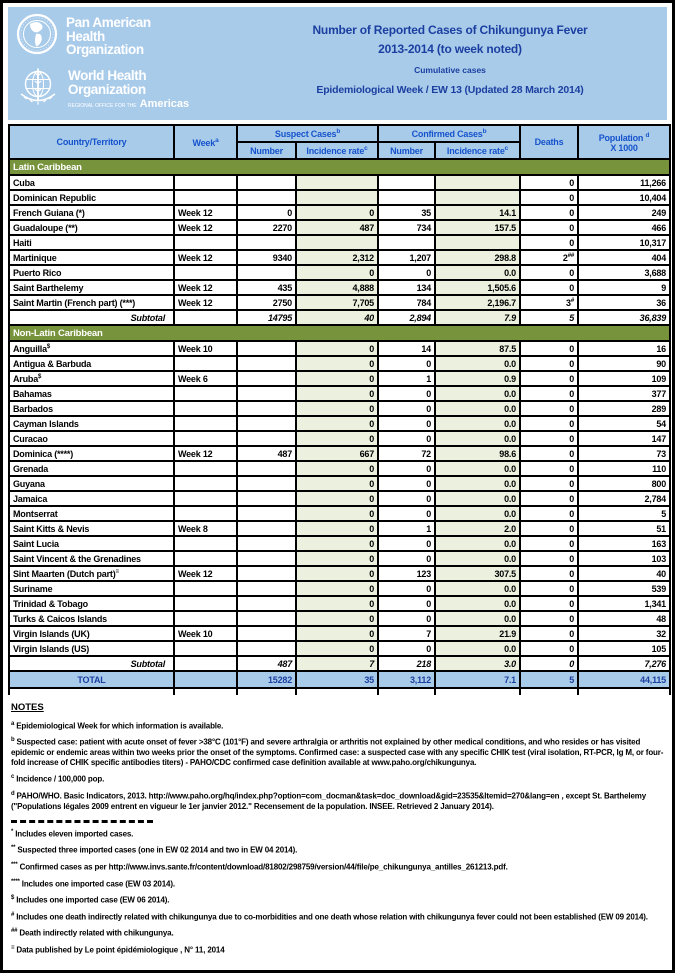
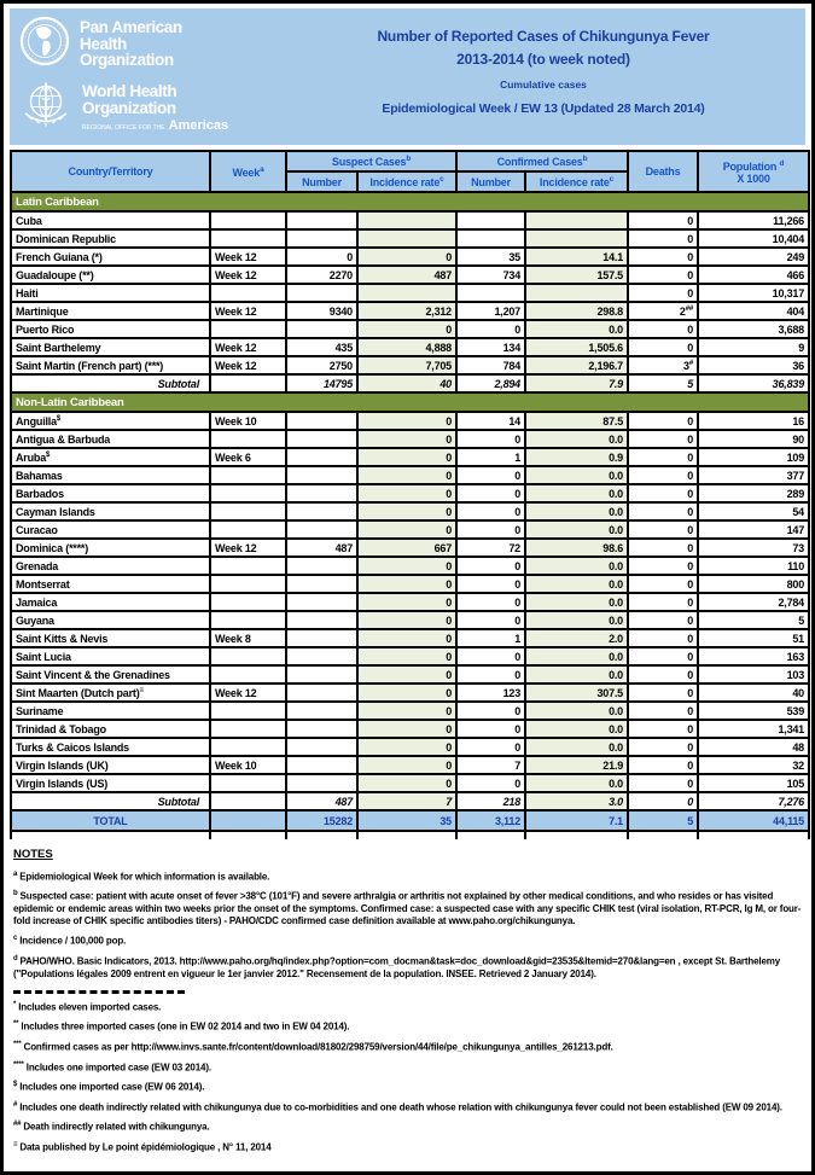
  Pan American
  Health
  Organization
  World Health
  Organization
  Americas
  Number of Reported Cases of Chikungunya Fever
  2013-2014 (to week noted)
  Cumulative cases
  Epidemiological Week / EW 13 (Updated 28 March 2014)
  Country/Territory	Week	Suspect Cases	Confirmed Cases	Deaths	Population X 1000
  Number	Incidence rate	Number	Incidence rate
  Latin Caribbean
  Cuba						0	11,266
  Dominican Republic						0	10,404
  French Guiana (*)	Week 12	0	0	35	14.1	0	249
  Guadaloupe (**)	Week 12	2270	487	734	157.5	0	466
  Haiti						0	10,317
  Martinique	Week 12	9340	2,312	1,207	298.8	2	404
  Puerto Rico			0	0	0.0	0	3,688
  Saint Barthelemy	Week 12	435	4,888	134	1,505.6	0	9
  Saint Martin (French part) (***)	Week 12	2750	7,705	784	2,196.7	3	36
  Subtotal		14795	40	2,894	7.9	5	36,839
  Non-Latin Caribbean
  Anguilla	Week 10		0	14	87.5	0	16
  Antigua & Barbuda			0	0	0.0	0	90
  Aruba	Week 6		0	1	0.9	0	109
  Bahamas			0	0	0.0	0	377
  Barbados			0	0	0.0	0	289
  Cayman Islands			0	0	0.0	0	54
  Curacao			0	0	0.0	0	147
  Dominica (****)	Week 12	487	667	72	98.6	0	73
  Grenada			0	0	0.0	0	110
- Guyana			0	0	0.0	0	800
+ Montserrat			0	0	0.0	0	800
  Jamaica			0	0	0.0	0	2,784
- Montserrat			0	0	0.0	0	5
+ Guyana			0	0	0.0	0	5
  Saint Kitts & Nevis	Week 8		0	1	2.0	0	51
  Saint Lucia			0	0	0.0	0	163
  Saint Vincent & the Grenadines			0	0	0.0	0	103
  Sint Maarten (Dutch part)	Week 12		0	123	307.5	0	40
  Suriname			0	0	0.0	0	539
  Trinidad & Tobago			0	0	0.0	0	1,341
  Turks & Caicos Islands			0	0	0.0	0	48
  Virgin Islands (UK)	Week 10		0	7	21.9	0	32
  Virgin Islands (US)			0	0	0.0	0	105
  Subtotal		487	7	218	3.0	0	7,276
  TOTAL		15282	35	3,112	7.1	5	44,115
  NOTES
  Epidemiological Week for which information is available.
  Suspected case: patient with acute onset of fever >38°C (101°F) and severe arthralgia or arthritis not explained by other medical conditions, and who resides or has visited epidemic or endemic areas within two weeks prior the onset of the symptoms. Confirmed case: a suspected case with any specific CHIK test (viral isolation, RT-PCR, Ig M, or four-fold increase of CHIK specific antibodies titers) - PAHO/CDC confirmed case definition available at www.paho.org/chikungunya.
  Incidence / 100,000 pop.
  PAHO/WHO. Basic Indicators, 2013. http://www.paho.org/hq/index.php?option=com_docman&task=doc_download&gid=23535&Itemid=270&lang=en , except St. Barthelemy ("Populations légales 2009 entrent en vigueur le 1er janvier 2012." Recensement de la population. INSEE. Retrieved 2 January 2014).
  Includes eleven imported cases.
- Suspected three imported cases (one in EW 02 2014 and two in EW 04 2014).
+ Includes three imported cases (one in EW 02 2014 and two in EW 04 2014).
  Confirmed cases as per http://www.invs.sante.fr/content/download/81802/298759/version/44/file/pe_chikungunya_antilles_261213.pdf.
  Includes one imported case (EW 03 2014).
  Includes one imported case (EW 06 2014).
  Includes one death indirectly related with chikungunya due to co-morbidities and one death whose relation with chikungunya fever could not been established (EW 09 2014).
  Death indirectly related with chikungunya.
  Data published by Le point épidémiologique , N° 11, 2014
